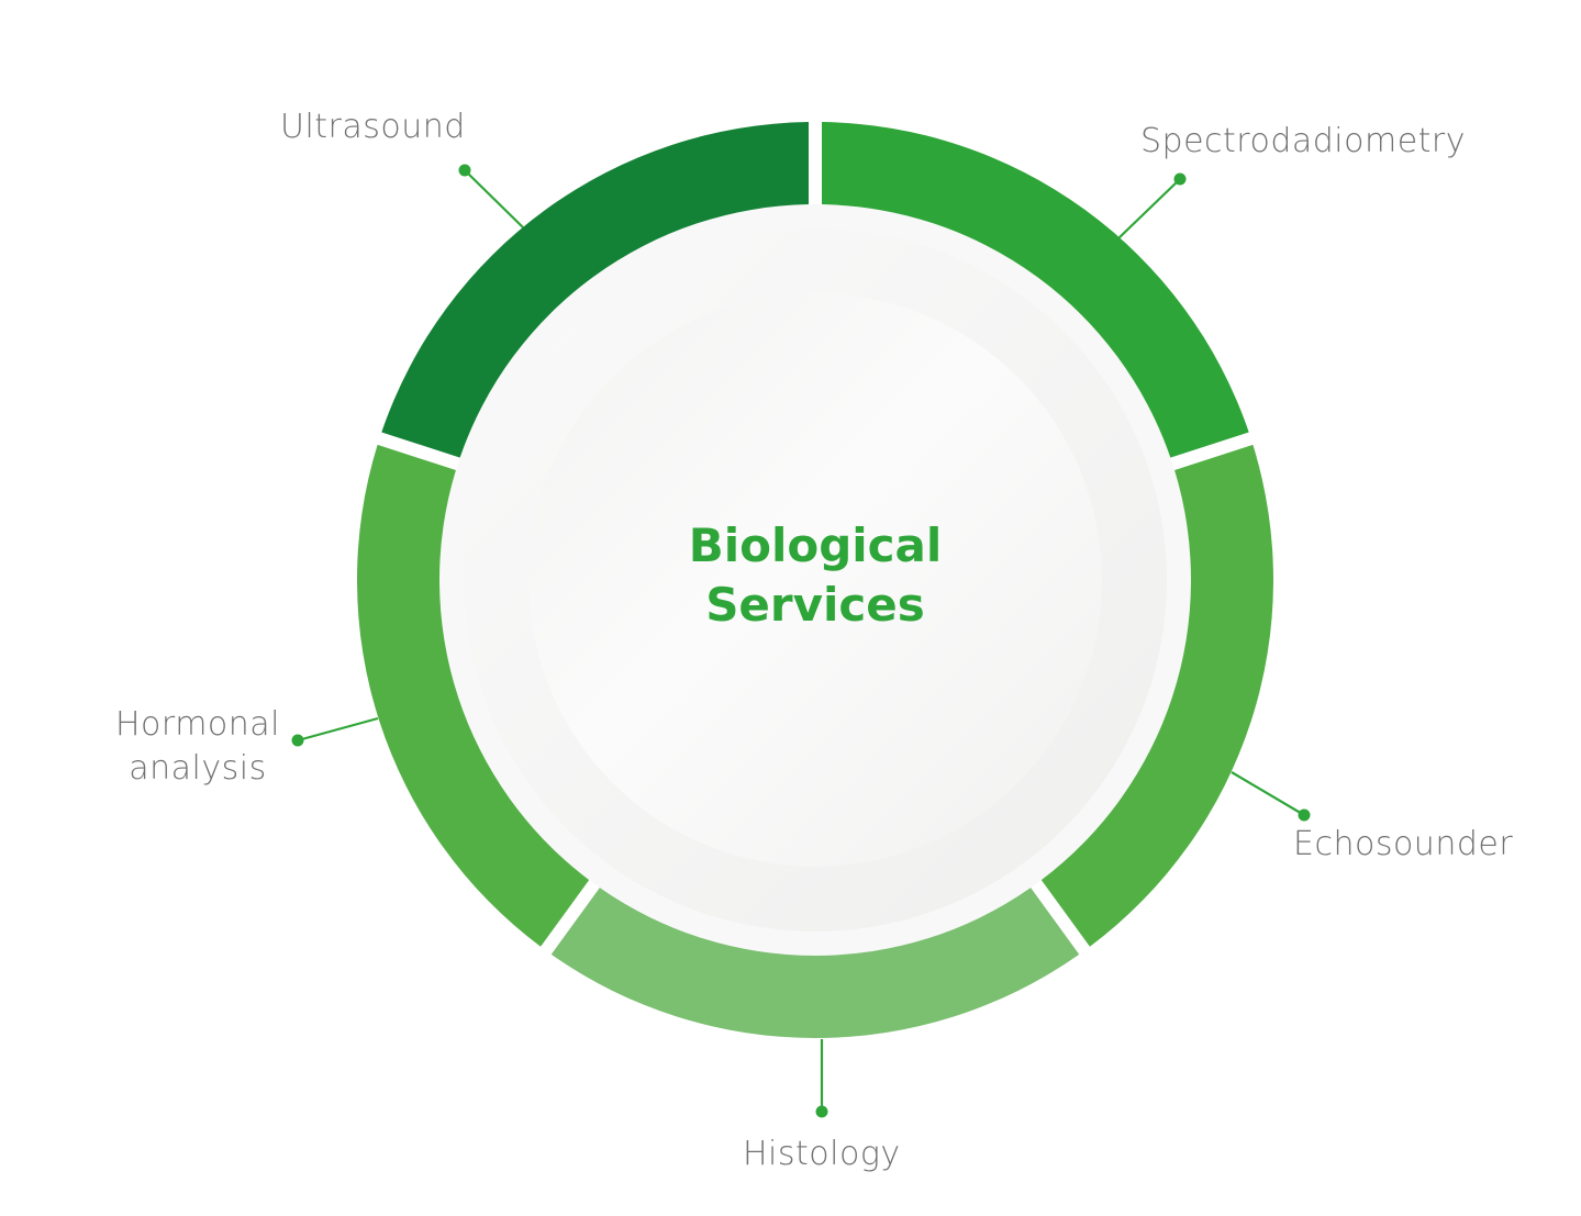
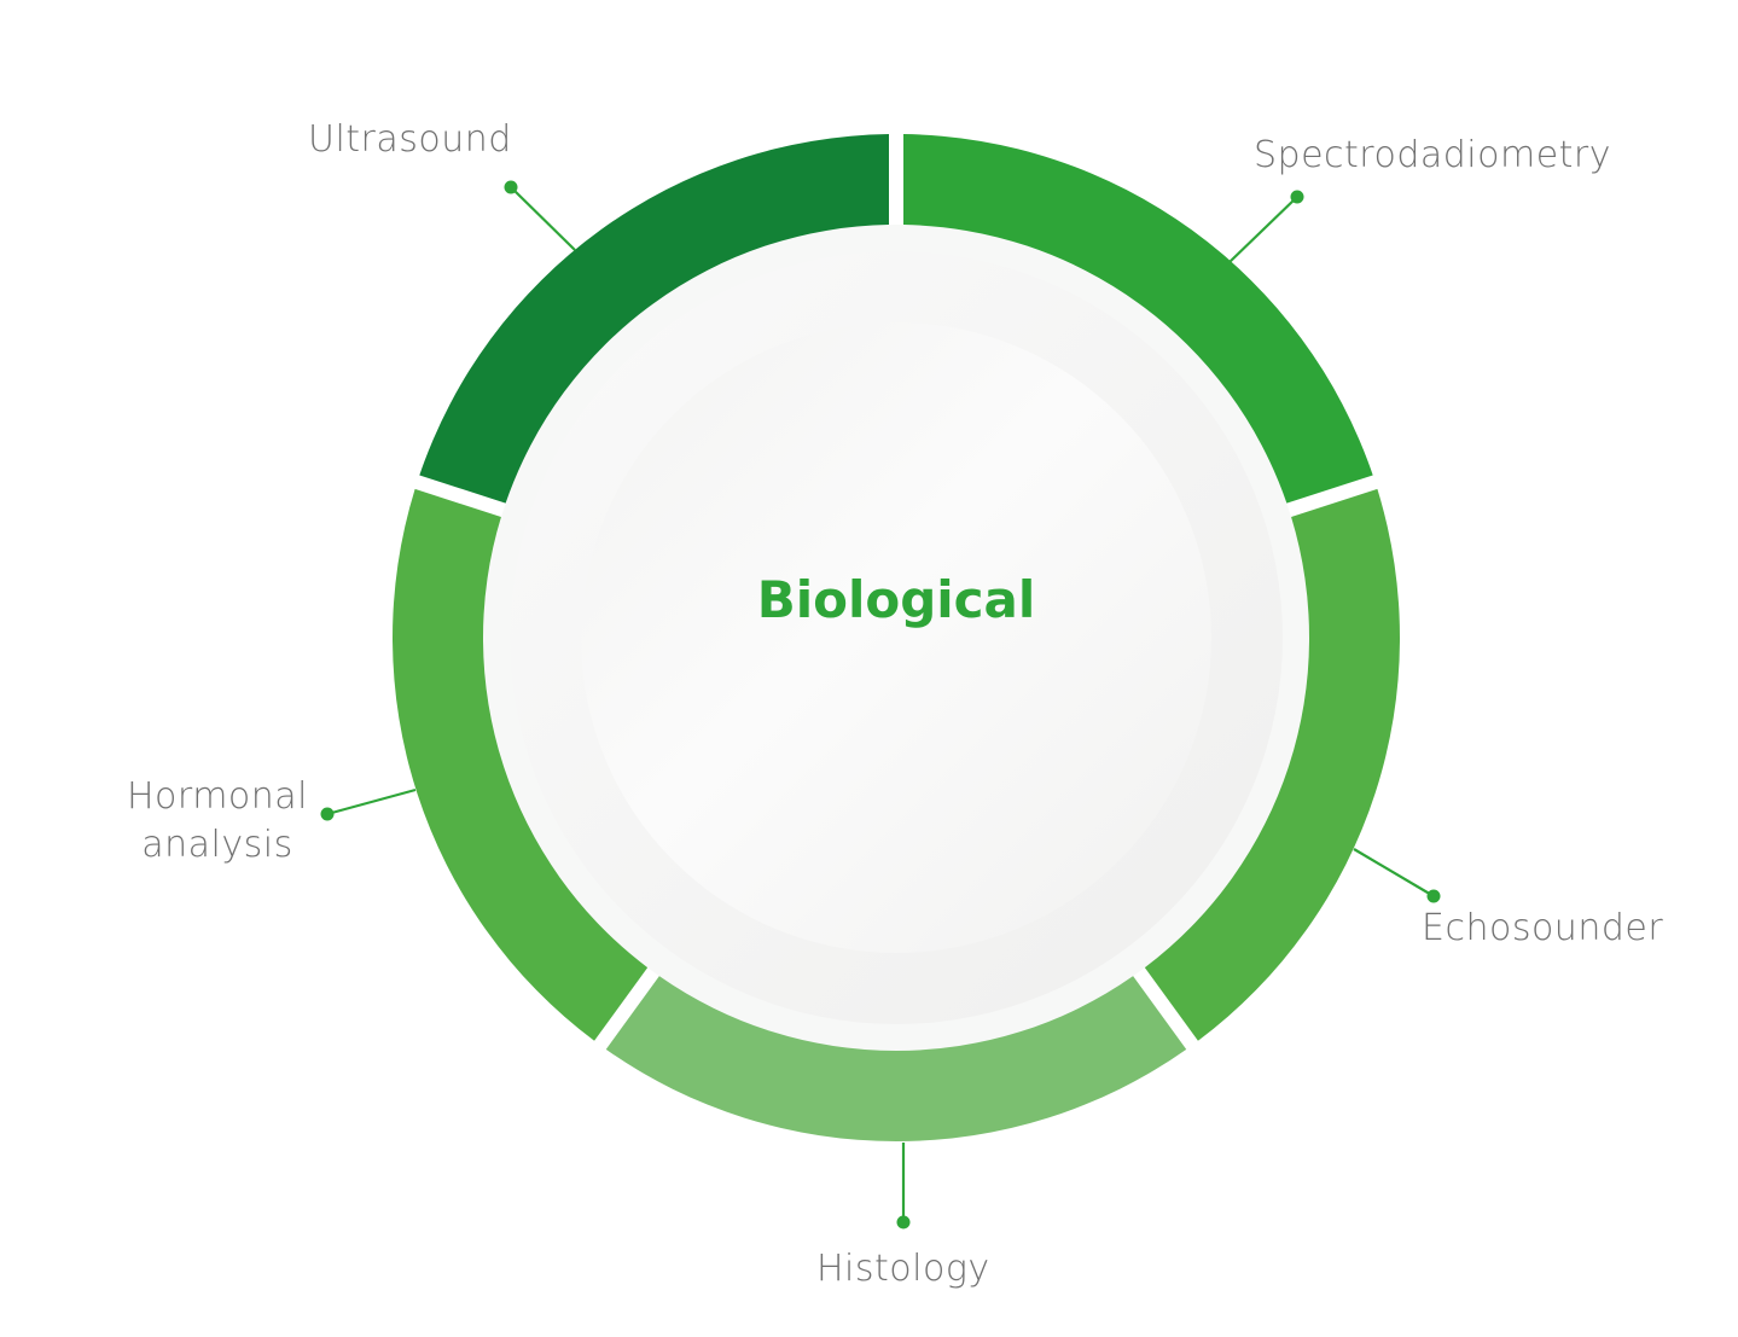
  Biological
- Services
  Ultrasound
  Spectrodadiometry
  Hormonal
  analysis
  Echosounder
  Histology
